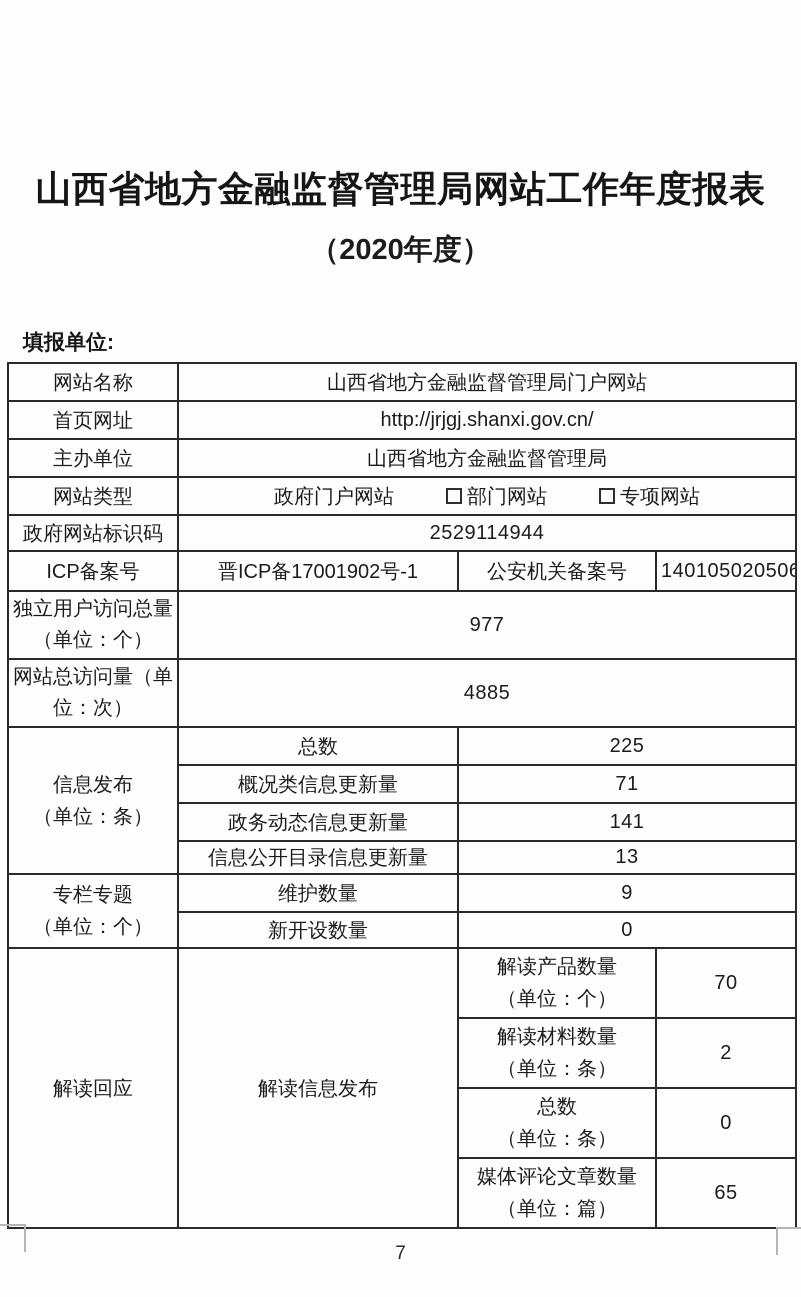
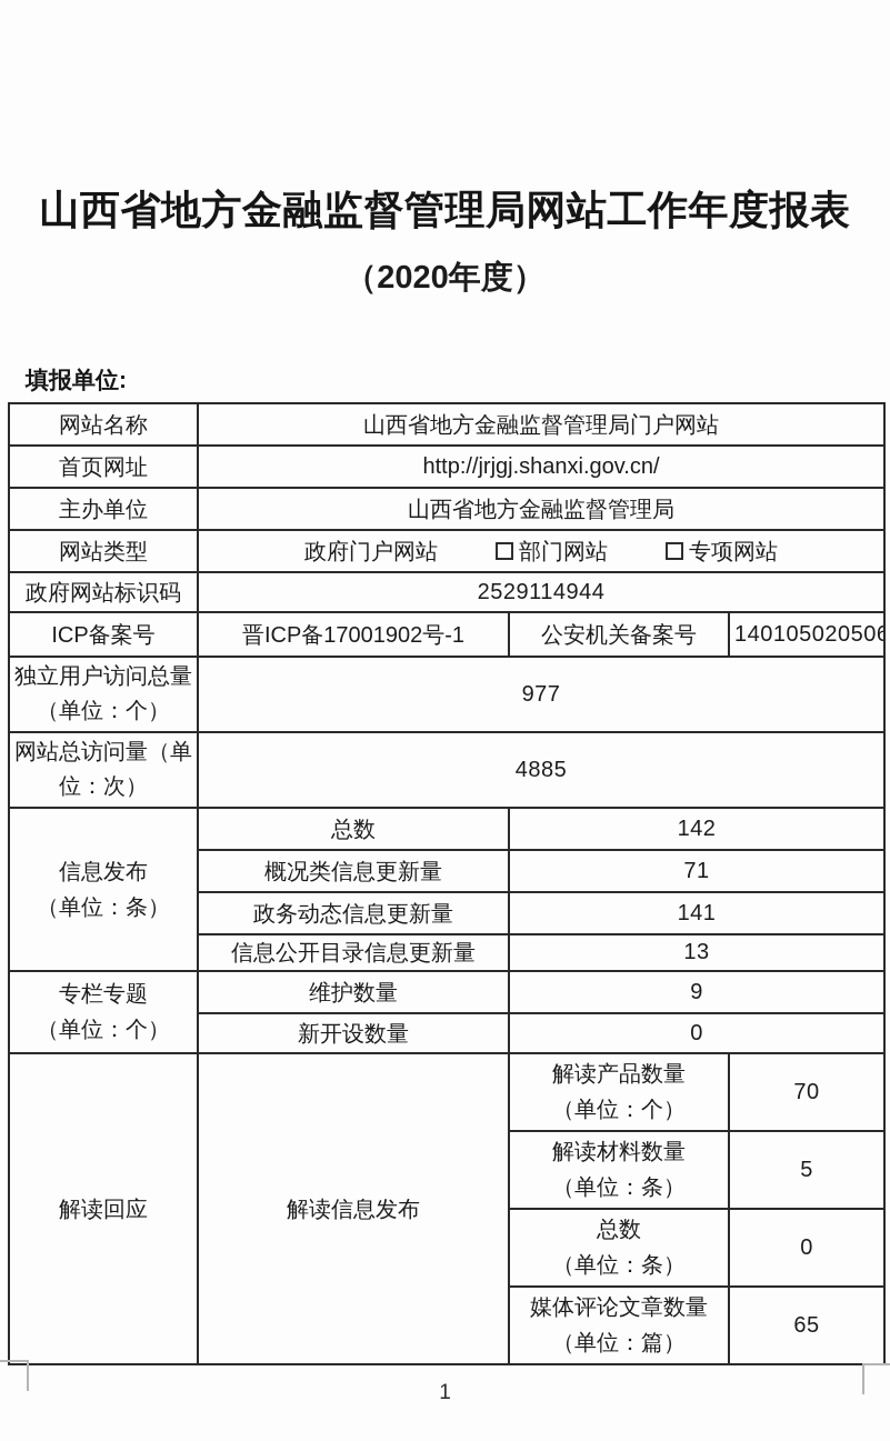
  山西省地方金融监督管理局网站工作年度报表
  （2020年度）
  填报单位:
  网站名称	山西省地方金融监督管理局门户网站
  首页网址	http://jrjgj.shanxi.gov.cn/
  主办单位	山西省地方金融监督管理局
  网站类型	政府门户网站 部门网站 专项网站
  政府网站标识码	2529114944
  ICP备案号	晋ICP备17001902号-1	公安机关备案号	140105020506
  独立用户访问总量（单位：个）	977
  网站总访问量（单位：次）	4885
- 信息发布 （单位：条）	总数	225
+ 信息发布 （单位：条）	总数	142
  概况类信息更新量	71
  政务动态信息更新量	141
  信息公开目录信息更新量	13
  专栏专题 （单位：个）	维护数量	9
  新开设数量	0
  解读回应	解读信息发布	解读产品数量 （单位：个）	70
- 解读材料数量 （单位：条）	2
+ 解读材料数量 （单位：条）	5
  总数 （单位：条）	0
  媒体评论文章数量 （单位：篇）	65
- 7
+ 1
